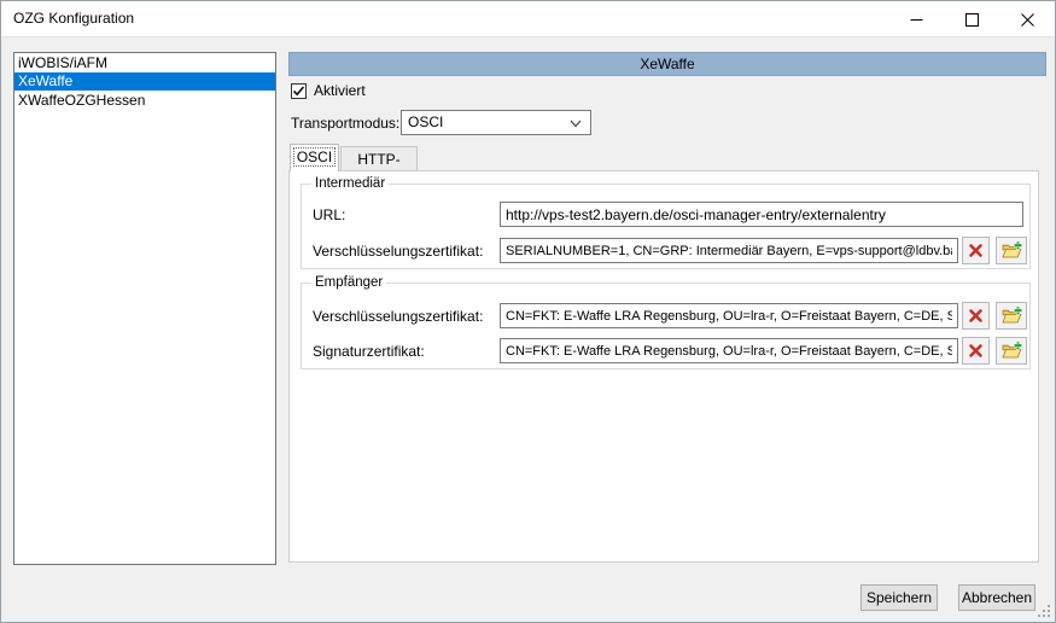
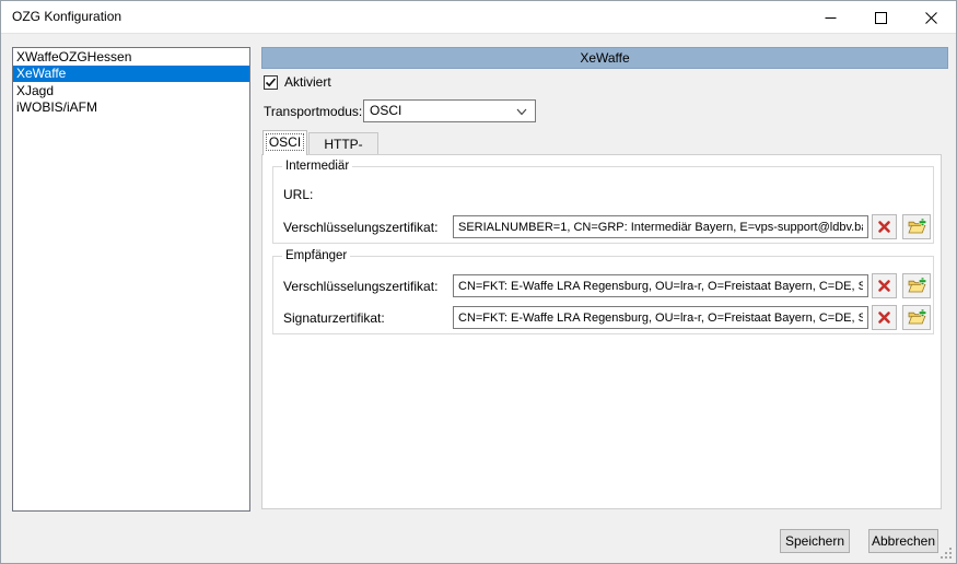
  OZG Konfiguration
- iWOBIS/iAFM
+ XWaffeOZGHessen
  XeWaffe
+ XJagd
- XWaffeOZGHessen
+ iWOBIS/iAFM
  XeWaffe
  Aktiviert
  Transportmodus:
  OSCI
  OSCI
  Intermediär
  URL:
- http://vps-test2.bayern.de/osci-manager-entry/externalentry
  Verschlüsselungszertifikat:
  SERIALNUMBER=1, CN=GRP: Intermediär Bayern, E=vps-support@ldbv.b
  Empfänger
  Verschlüsselungszertifikat:
  CN=FKT: E-Waffe LRA Regensburg, OU=lra-r, O=Freistaat Bayern, C=DE, S
  Signaturzertifikat:
  CN=FKT: E-Waffe LRA Regensburg, OU=lra-r, O=Freistaat Bayern, C=DE, S
  Speichern
  Abbrechen
